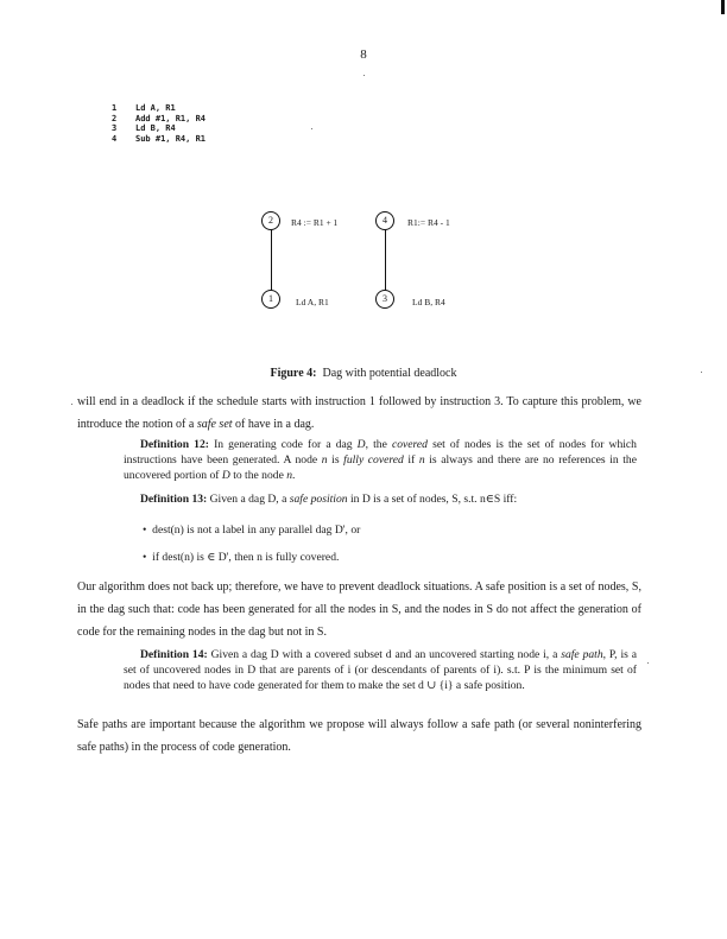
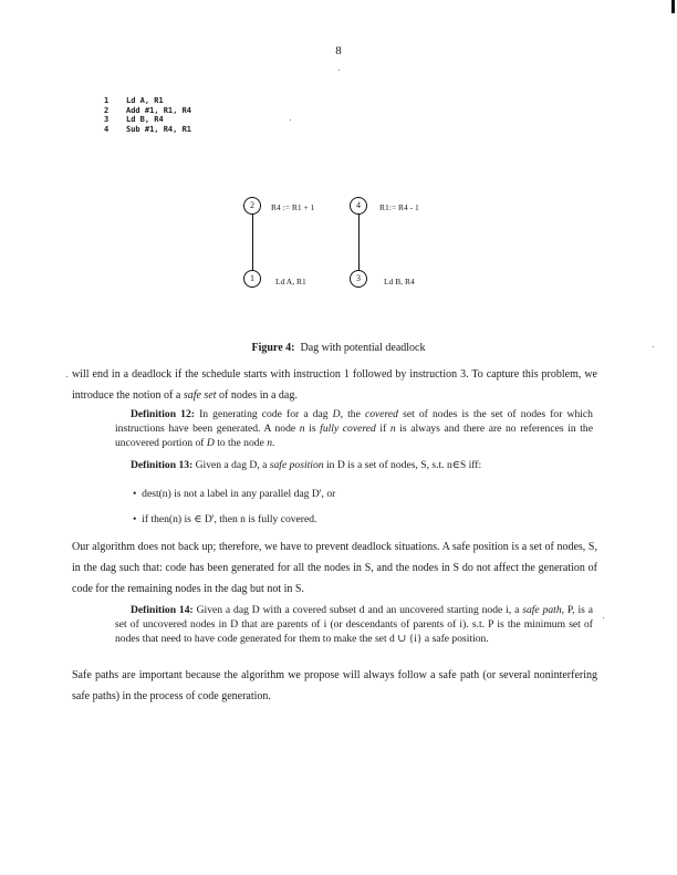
  8
  1 Ld A, R1
  2 Add #1, R1, R4
  3 Ld B, R4
  4 Sub #1, R4, R1
  2
  R4 := R1 + 1
  1
  Ld A, R1
  4
  R1:= R4 - 1
  3
  Ld B, R4
  Figure 4: Dag with potential deadlock
- will end in a deadlock if the schedule starts with instruction 1 followed by instruction 3. To capture this problem, we introduce the notion of a safe set of have in a dag.
+ will end in a deadlock if the schedule starts with instruction 1 followed by instruction 3. To capture this problem, we introduce the notion of a safe set of nodes in a dag.
  Definition 12: In generating code for a dag D, the covered set of nodes is the set of nodes for which instructions have been generated. A node n is fully covered if n is always and there are no references in the uncovered portion of D to the node n.
  Definition 13: Given a dag D, a safe position in D is a set of nodes, S, s.t. n∈S iff:
  • dest(n) is not a label in any parallel dag D', or
- • if dest(n) is ∈ D', then n is fully covered.
+ • if then(n) is ∈ D', then n is fully covered.
  Our algorithm does not back up; therefore, we have to prevent deadlock situations. A safe position is a set of nodes, S, in the dag such that: code has been generated for all the nodes in S, and the nodes in S do not affect the generation of code for the remaining nodes in the dag but not in S.
  Definition 14: Given a dag D with a covered subset d and an uncovered starting node i, a safe path, P, is a set of uncovered nodes in D that are parents of i (or descendants of parents of i). s.t. P is the minimum set of nodes that need to have code generated for them to make the set d ∪ {i} a safe position.
  Safe paths are important because the algorithm we propose will always follow a safe path (or several noninterfering safe paths) in the process of code generation.
